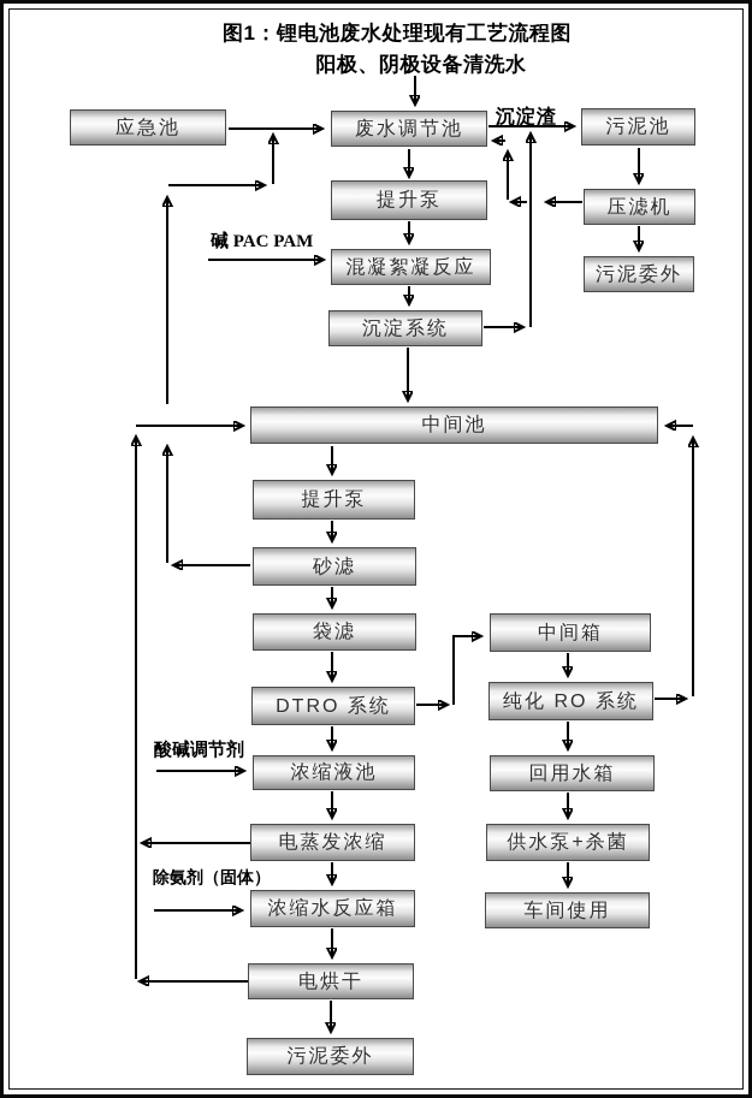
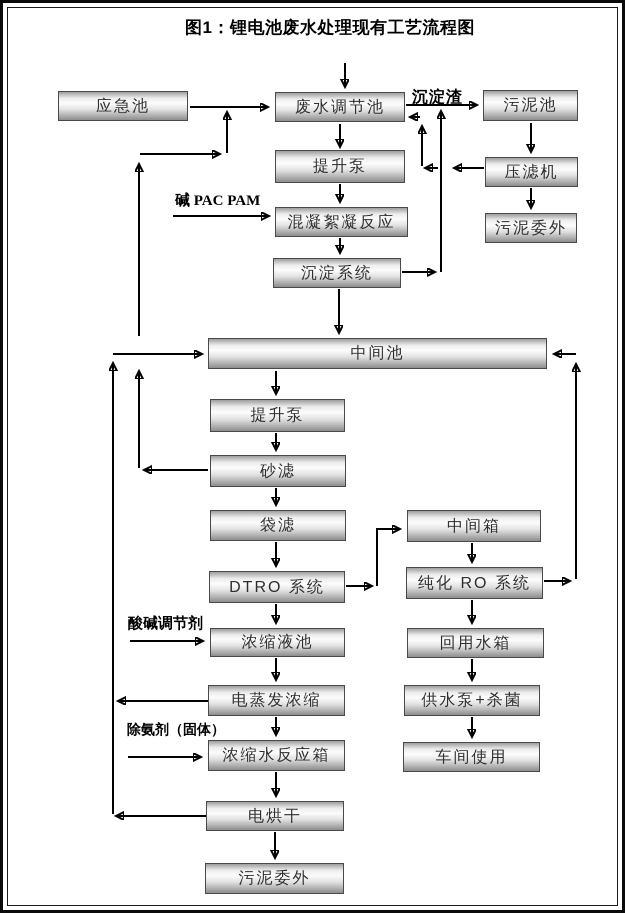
  图1：锂电池废水处理现有工艺流程图
- 阳极、阴极设备清洗水
  应急池
  废水调节池
  污泥池
  提升泵
  压滤机
  混凝絮凝反应
  污泥委外
  沉淀系统
  中间池
  提升泵
  砂滤
  袋滤
  DTRO 系统
  浓缩液池
  电蒸发浓缩
  浓缩水反应箱
  电烘干
  污泥委外
  中间箱
  纯化 RO 系统
  回用水箱
  供水泵+杀菌
  车间使用
  沉淀渣
  碱 PAC PAM
  酸碱调节剂
  除氨剂（固体）
